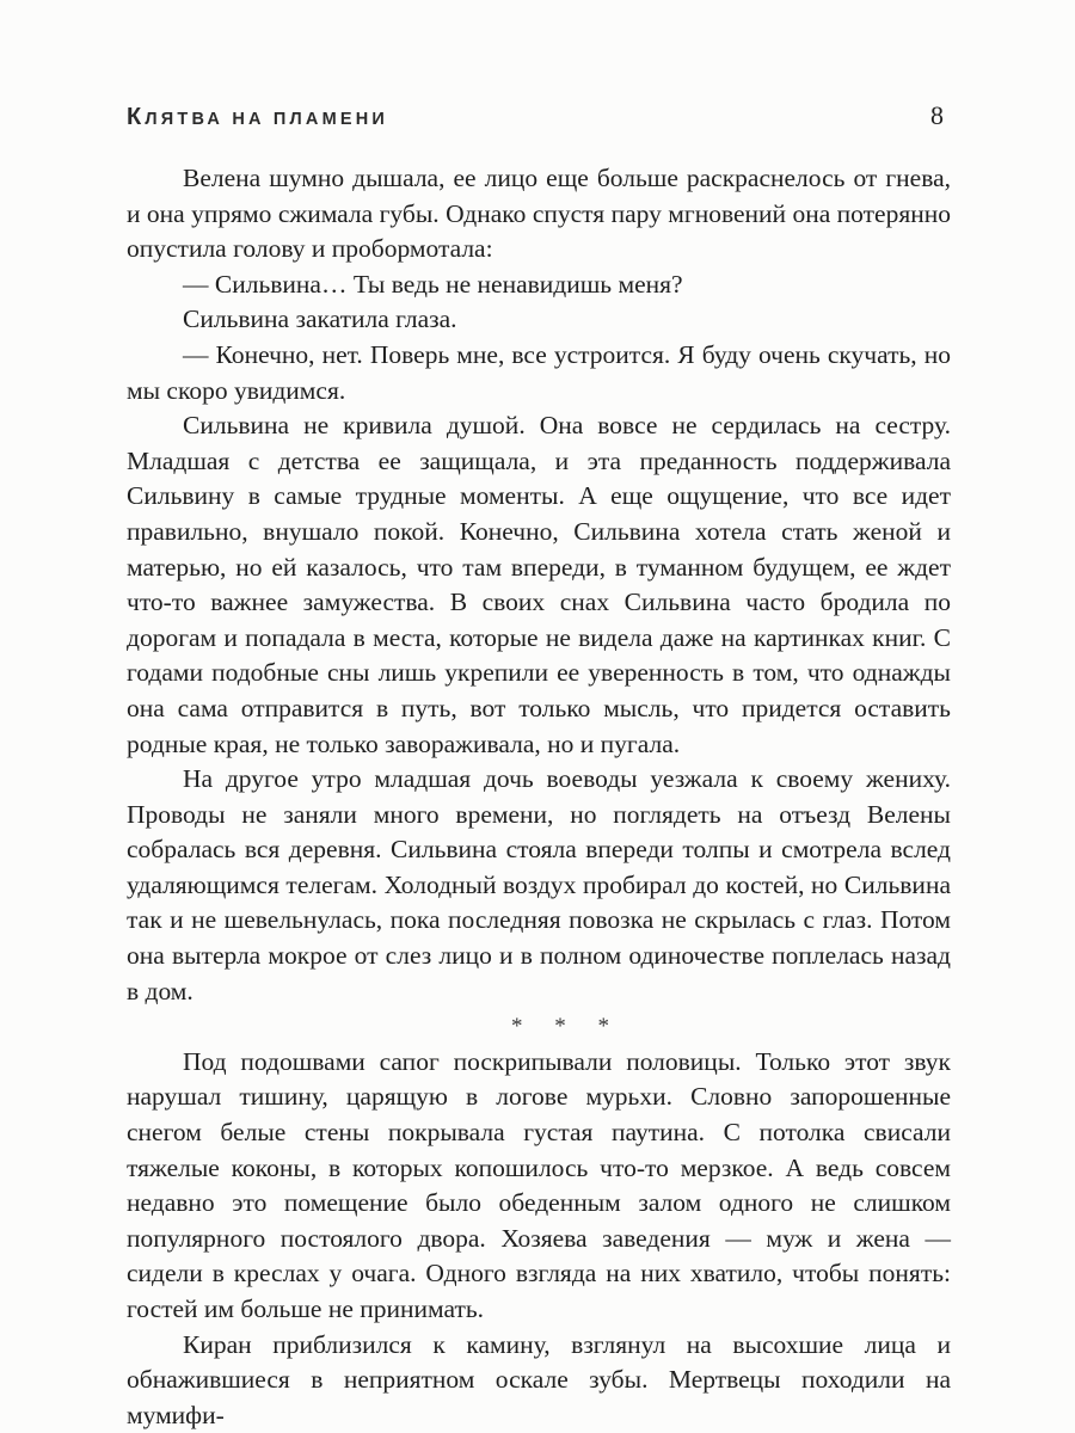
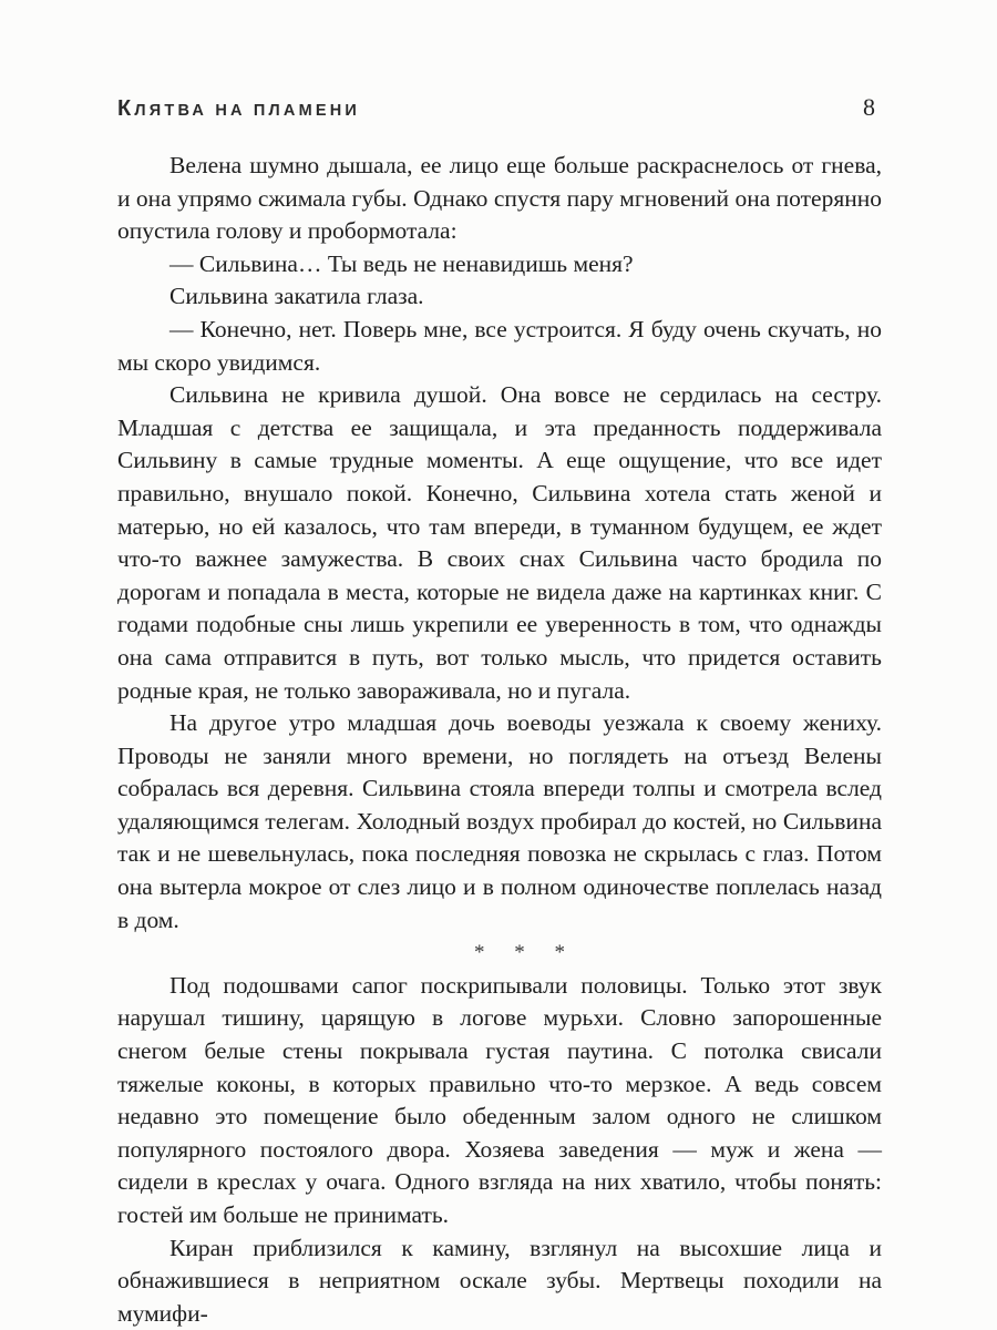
  КЛЯТВА НА ПЛАМЕНИ
  8
  Велена шумно дышала, ее лицо еще больше раскраснелось от гнева, и она упрямо сжимала губы. Однако спустя пару мгновений она потерянно опустила голову и пробормотала:
  — Сильвина… Ты ведь не ненавидишь меня?
  Сильвина закатила глаза.
  — Конечно, нет. Поверь мне, все устроится. Я буду очень скучать, но мы скоро увидимся.
  Сильвина не кривила душой. Она вовсе не сердилась на сестру. Младшая с детства ее защищала, и эта преданность поддерживала Сильвину в самые трудные моменты. А еще ощущение, что все идет правильно, внушало покой. Конечно, Сильвина хотела стать женой и матерью, но ей казалось, что там впереди, в туманном будущем, ее ждет что-то важнее замужества. В своих снах Сильвина часто бродила по дорогам и попадала в места, которые не видела даже на картинках книг. С годами подобные сны лишь укрепили ее уверенность в том, что однажды она сама отправится в путь, вот только мысль, что придется оставить родные края, не только завораживала, но и пугала.
  На другое утро младшая дочь воеводы уезжала к своему жениху. Проводы не заняли много времени, но поглядеть на отъезд Велены собралась вся деревня. Сильвина стояла впереди толпы и смотрела вслед удаляющимся телегам. Холодный воздух пробирал до костей, но Сильвина так и не шевельнулась, пока последняя повозка не скрылась с глаз. Потом она вытерла мокрое от слез лицо и в полном одиночестве поплелась назад в дом.
  * * *
- Под подошвами сапог поскрипывали половицы. Только этот звук нарушал тишину, царящую в логове мурьхи. Словно запорошенные снегом белые стены покрывала густая паутина. С потолка свисали тяжелые коконы, в которых копошилось что-то мерзкое. А ведь совсем недавно это помещение было обеденным залом одного не слишком популярного постоялого двора. Хозяева заведения — муж и жена — сидели в креслах у очага. Одного взгляда на них хватило, чтобы понять: гостей им больше не принимать.
+ Под подошвами сапог поскрипывали половицы. Только этот звук нарушал тишину, царящую в логове мурьхи. Словно запорошенные снегом белые стены покрывала густая паутина. С потолка свисали тяжелые коконы, в которых правильно что-то мерзкое. А ведь совсем недавно это помещение было обеденным залом одного не слишком популярного постоялого двора. Хозяева заведения — муж и жена — сидели в креслах у очага. Одного взгляда на них хватило, чтобы понять: гостей им больше не принимать.
  Киран приблизился к камину, взглянул на высохшие лица и обнажившиеся в неприятном оскале зубы. Мертвецы походили на мумифи-
